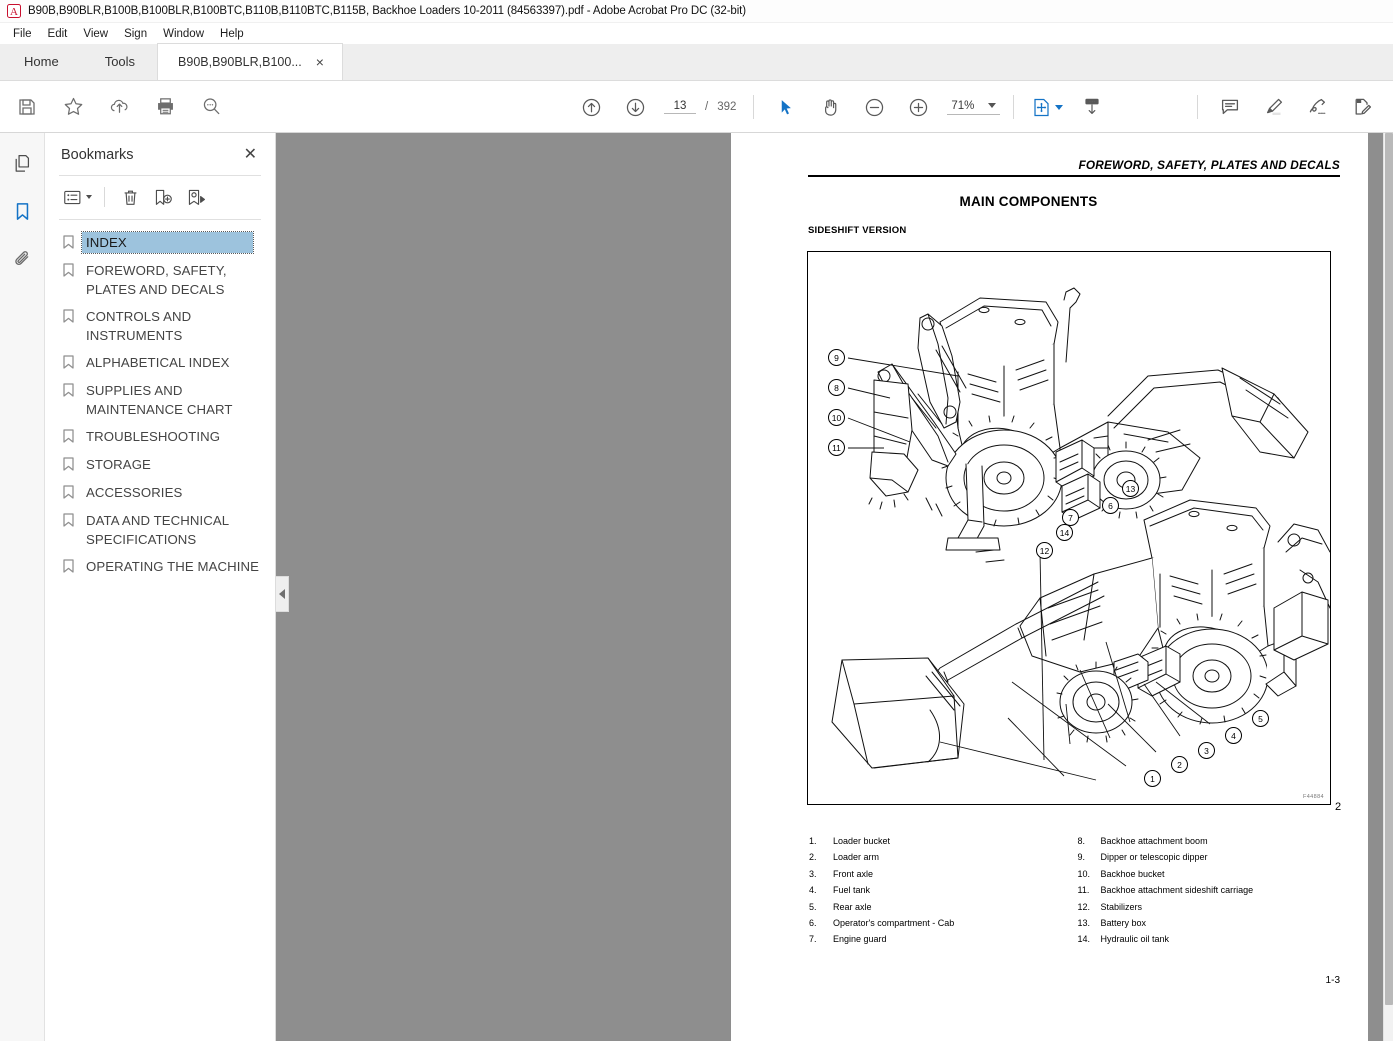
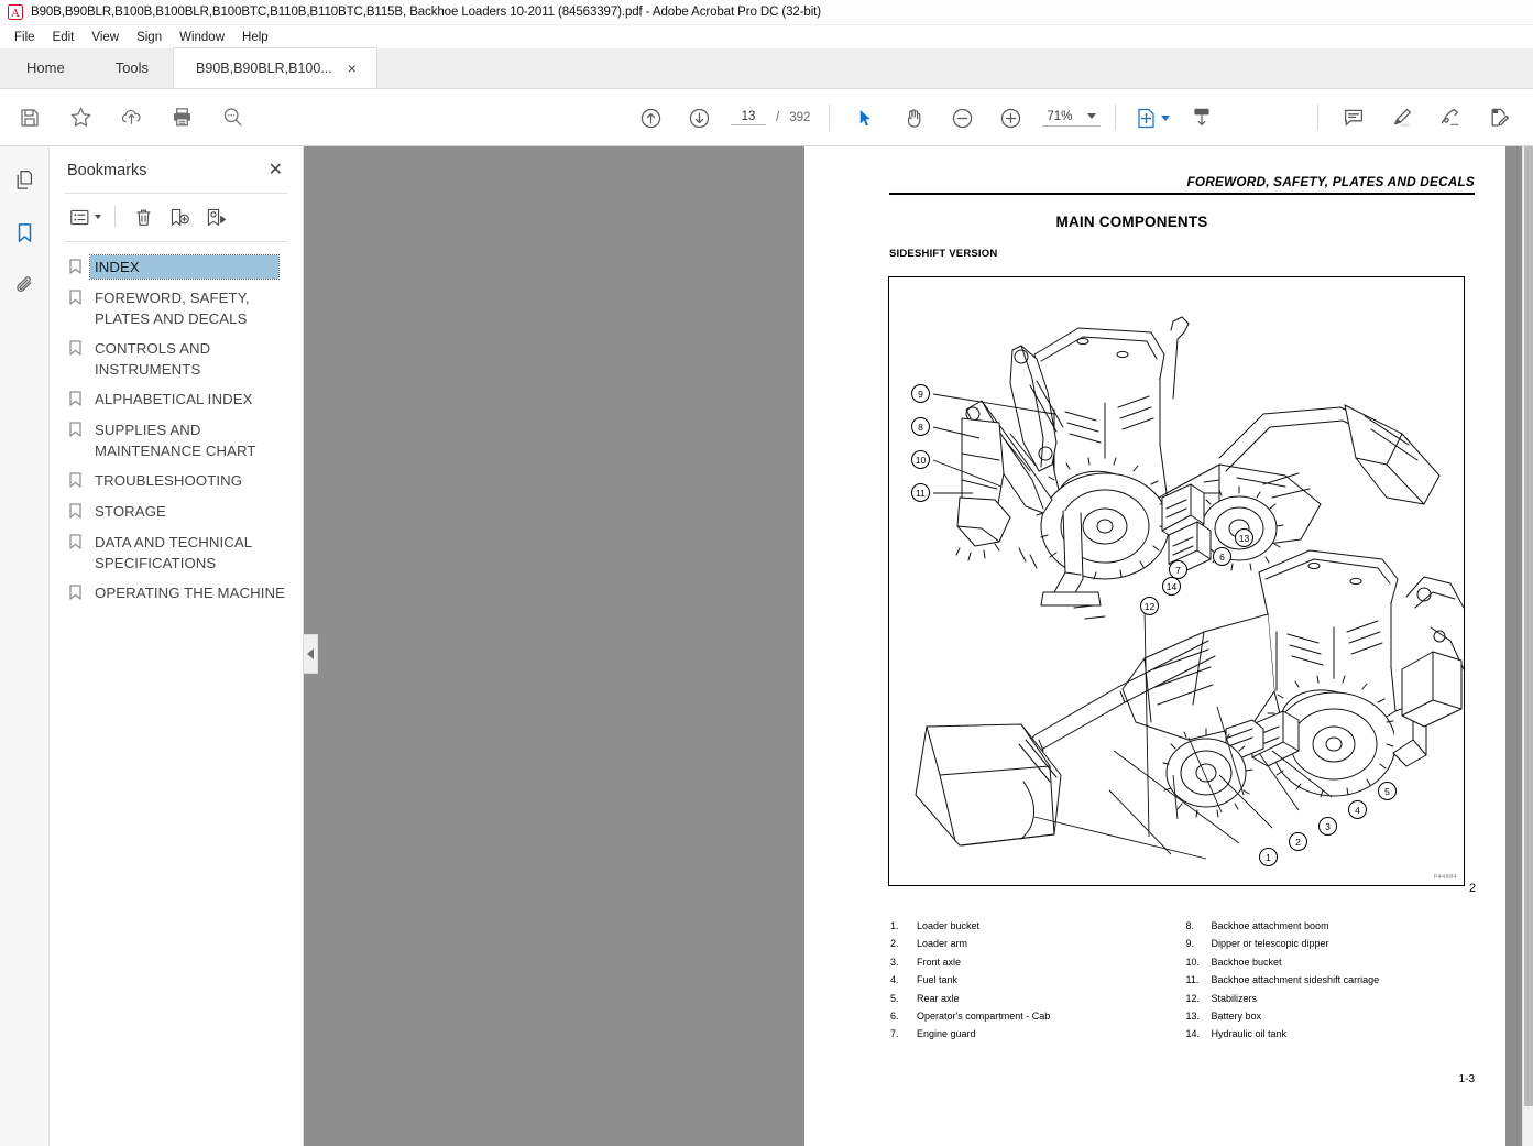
  A
  B90B,B90BLR,B100B,B100BLR,B100BTC,B110B,B110BTC,B115B, Backhoe Loaders 10-2011 (84563397).pdf - Adobe Acrobat Pro DC (32-bit)
  File
  Edit
  View
  Sign
  Window
  Help
  Home
  Tools
  B90B,B90BLR,B100...
  ×
  13
  /
  392
  71%
  Bookmarks
  ✕
  INDEX
  FOREWORD, SAFETY, PLATES AND DECALS
  CONTROLS AND INSTRUMENTS
  ALPHABETICAL INDEX
  SUPPLIES AND MAINTENANCE CHART
  TROUBLESHOOTING
  STORAGE
- ACCESSORIES
  DATA AND TECHNICAL SPECIFICATIONS
  OPERATING THE MACHINE
  FOREWORD, SAFETY, PLATES AND DECALS
  MAIN COMPONENTS
  SIDESHIFT VERSION
  9
  8
  10
  11
  13
  6
  7
  14
  12
  5
  4
  3
  2
  1
  2
  1.
  Loader bucket
  2.
  Loader arm
  3.
  Front axle
  4.
  Fuel tank
  5.
  Rear axle
  6.
  Operator's compartment - Cab
  7.
  Engine guard
  8.
  Backhoe attachment boom
  9.
  Dipper or telescopic dipper
  10.
  Backhoe bucket
  11.
  Backhoe attachment sideshift carriage
  12.
  Stabilizers
  13.
  Battery box
  14.
  Hydraulic oil tank
  1-3
